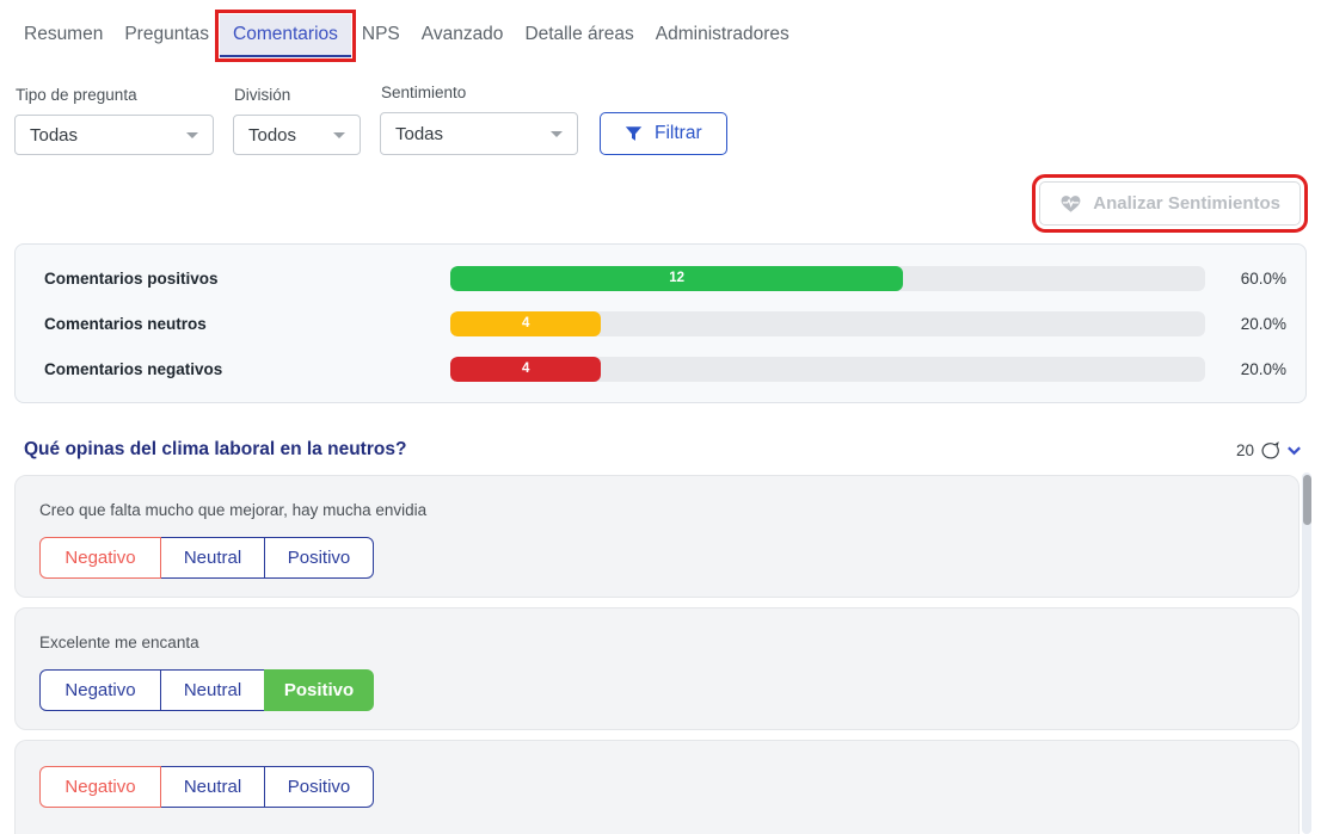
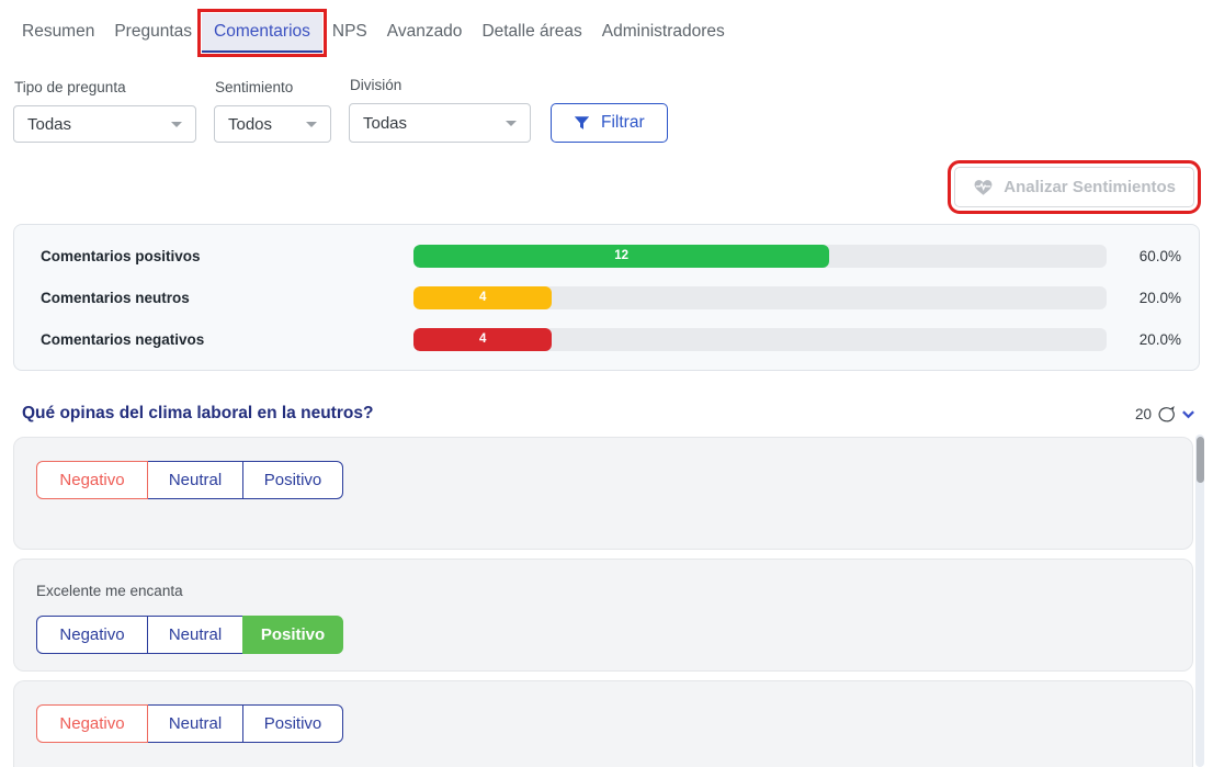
  Resumen
  Preguntas
  Comentarios
  NPS
  Avanzado
  Detalle áreas
  Administradores
  Tipo de pregunta
  Todas
- División
+ Sentimiento
  Todos
- Sentimiento
+ División
  Todas
  Filtrar
  Analizar Sentimientos
  Comentarios positivos
  12
  60.0%
  Comentarios neutros
  4
  20.0%
  Comentarios negativos
  4
  20.0%
  Qué opinas del clima laboral en la neutros?
  20
- Creo que falta mucho que mejorar, hay mucha envidia
  Negativo
  Neutral
  Positivo
  Excelente me encanta
  Negativo
  Neutral
  Positivo
  Negativo
  Neutral
  Positivo
